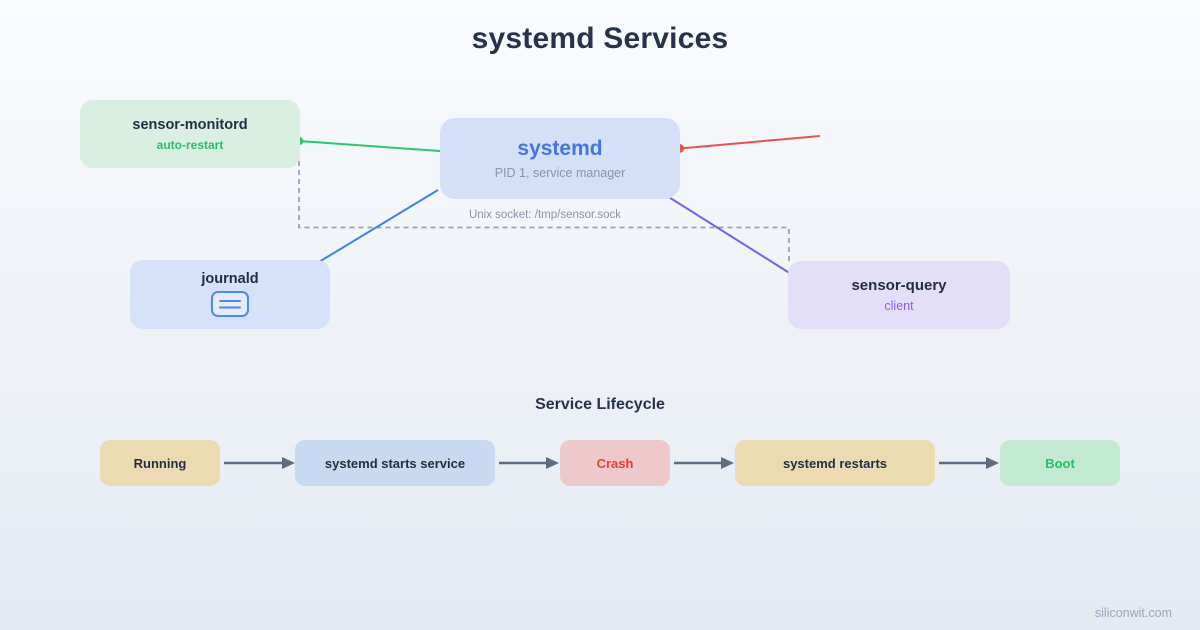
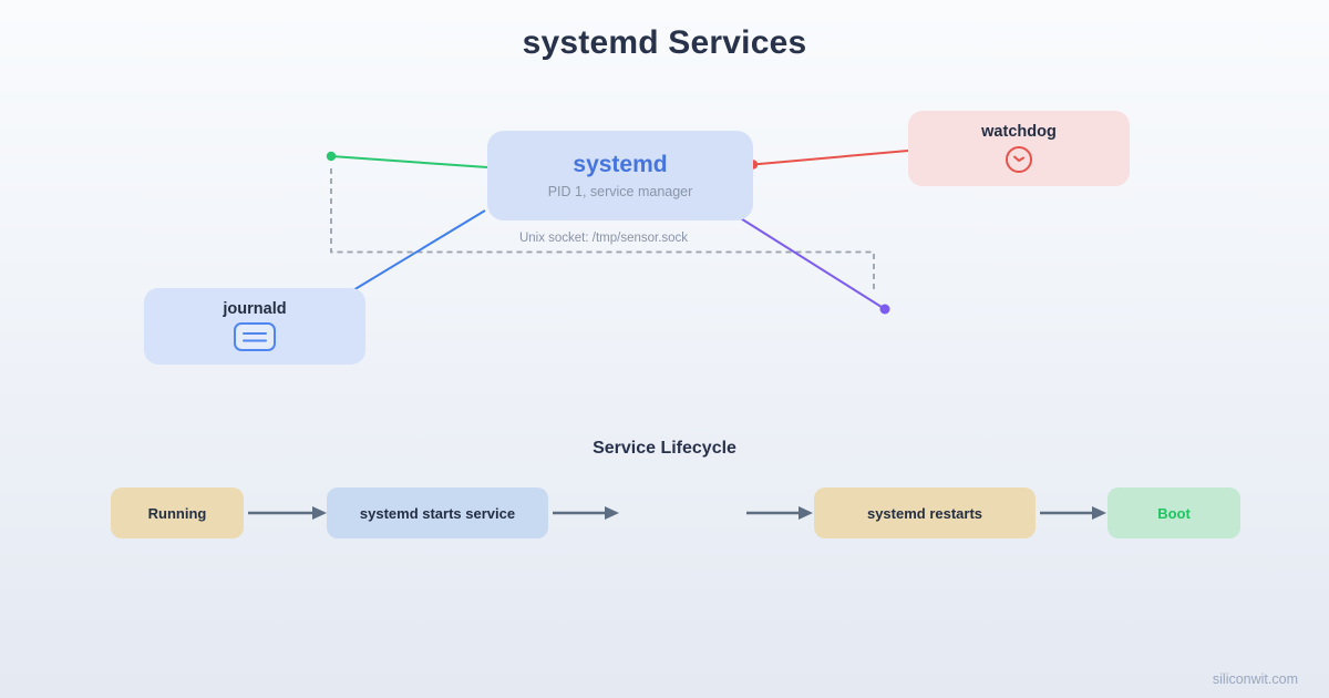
  systemd Services
- sensor-monitord
- auto-restart
  systemd
  PID 1, service manager
+ watchdog
  journald
- sensor-query
- client
  Unix socket: /tmp/sensor.sock
  Service Lifecycle
  Running
  systemd starts service
- Crash
  systemd restarts
  Boot
  siliconwit.com
